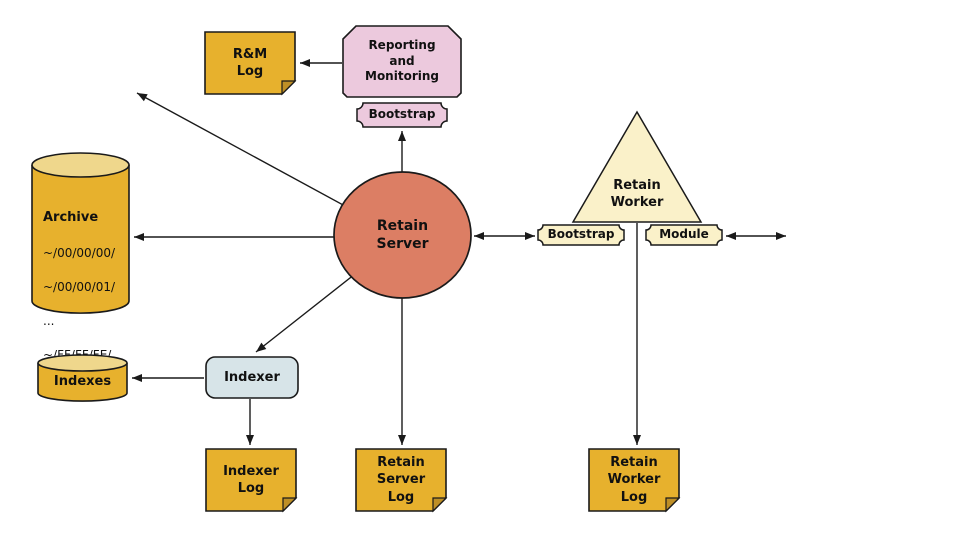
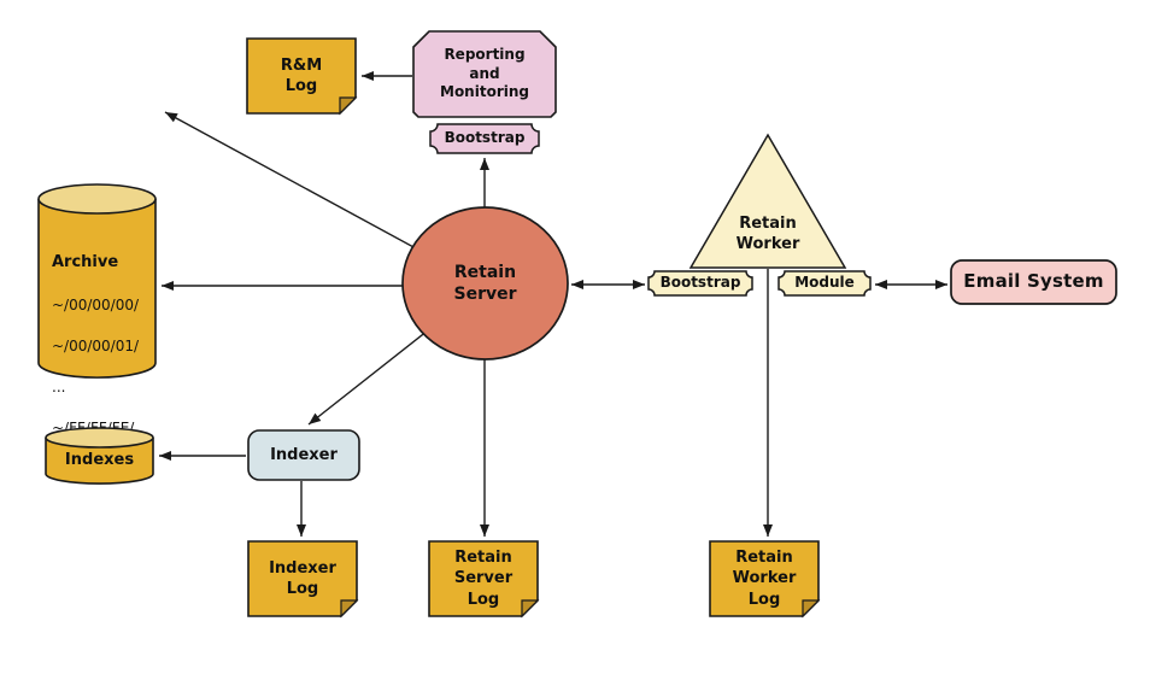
  Archive
  ~/00/00/00/
  ~/00/00/01/
  ...
  Indexes
  R&M
  Log
  Reporting
  and
  Monitoring
  Bootstrap
  Retain
  Server
  Indexer
  Indexer
  Log
  Retain
  Server
  Log
  Retain
  Worker
  Bootstrap
  Module
  Retain
  Worker
  Log
+ Email System
